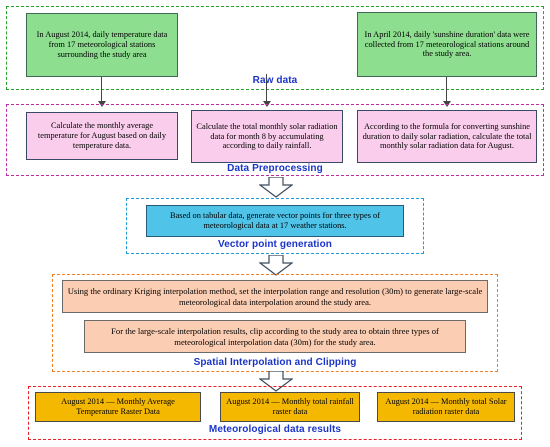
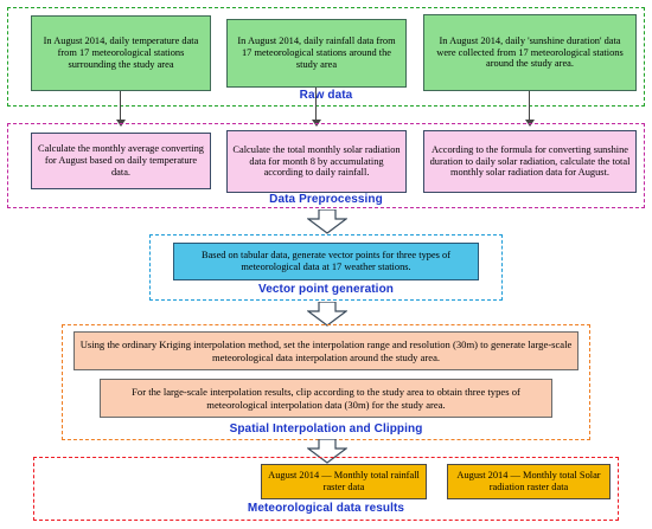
  In August 2014, daily temperature data from 17 meteorological stations surrounding the study area
+ In August 2014, daily rainfall data from 17 meteorological stations around the study area
- In April 2014, daily 'sunshine duration' data were collected from 17 meteorological stations around the study area.
+ In August 2014, daily 'sunshine duration' data were collected from 17 meteorological stations around the study area.
  Raw data
- Calculate the monthly average temperature for August based on daily temperature data.
+ Calculate the monthly average converting for August based on daily temperature data.
  Calculate the total monthly solar radiation data for month 8 by accumulating according to daily rainfall.
  According to the formula for converting sunshine duration to daily solar radiation, calculate the total monthly solar radiation data for August.
  Data Preprocessing
  Based on tabular data, generate vector points for three types of meteorological data at 17 weather stations.
  Vector point generation
  Using the ordinary Kriging interpolation method, set the interpolation range and resolution (30m) to generate large-scale meteorological data interpolation around the study area.
  For the large-scale interpolation results, clip according to the study area to obtain three types of meteorological interpolation data (30m) for the study area.
  Spatial Interpolation and Clipping
- August 2014 — Monthly Average Temperature Raster Data
  August 2014 — Monthly total rainfall raster data
  August 2014 — Monthly total Solar radiation raster data
  Meteorological data results
